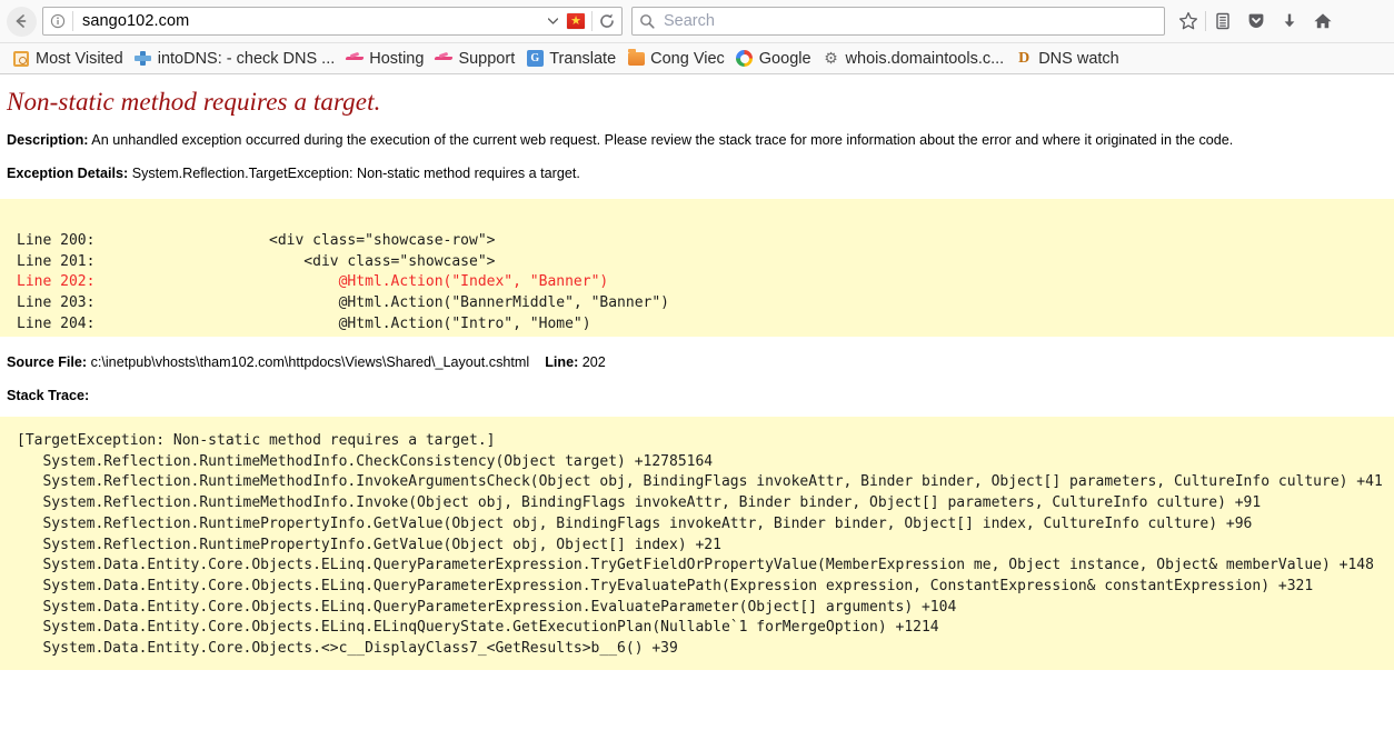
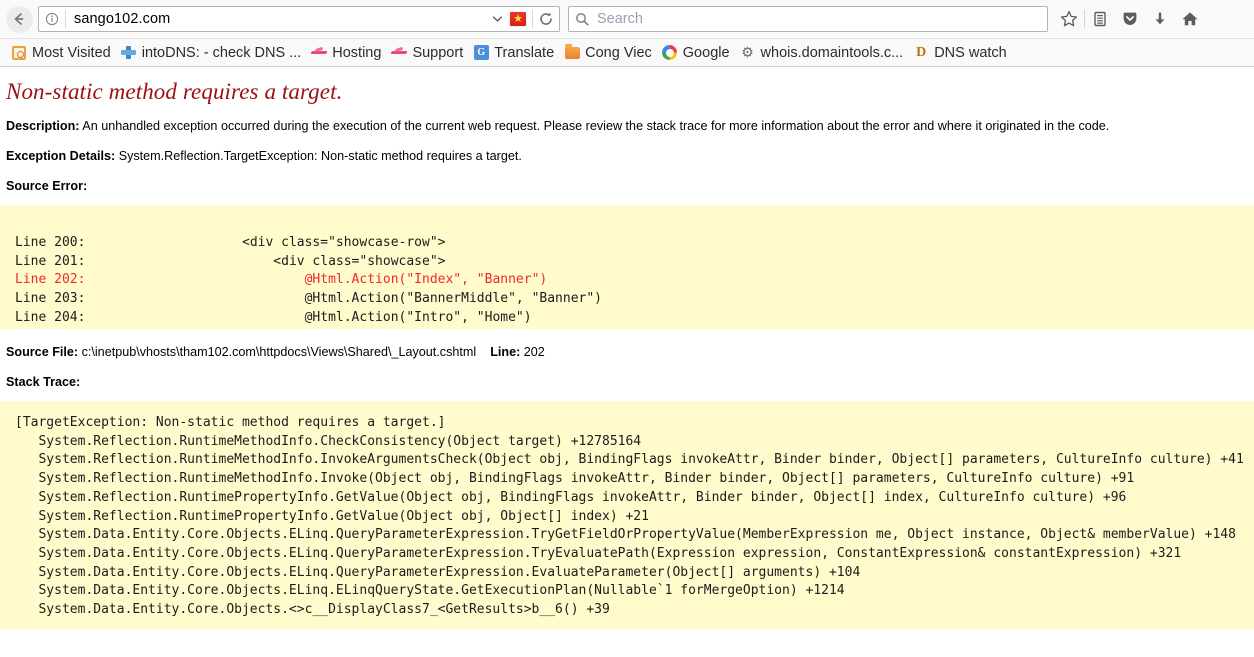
  sango102.com
  ★
  Search
  Most Visited
  intoDNS: - check DNS ...
  Hosting
  Support
  G
  Translate
  Cong Viec
  Google
  ⚙
  whois.domaintools.c...
  D
  DNS watch
  Non-static method requires a target.
  Description: An unhandled exception occurred during the execution of the current web request. Please review the stack trace for more information about the error and where it originated in the code.
  Exception Details: System.Reflection.TargetException: Non-static method requires a target.
+ Source Error:
  Line 200: <div class="showcase-row">
  Line 201: <div class="showcase">
  Line 202: @Html.Action("Index", "Banner")
  Line 203: @Html.Action("BannerMiddle", "Banner")
  Line 204: @Html.Action("Intro", "Home")
  Source File: c:\inetpub\vhosts\tham102.com\httpdocs\Views\Shared\_Layout.cshtml Line: 202
  Stack Trace:
  [TargetException: Non-static method requires a target.]
  System.Reflection.RuntimeMethodInfo.CheckConsistency(Object target) +12785164
  System.Reflection.RuntimeMethodInfo.InvokeArgumentsCheck(Object obj, BindingFlags invokeAttr, Binder binder, Object[] parameters, CultureInfo culture) +41
  System.Reflection.RuntimeMethodInfo.Invoke(Object obj, BindingFlags invokeAttr, Binder binder, Object[] parameters, CultureInfo culture) +91
  System.Reflection.RuntimePropertyInfo.GetValue(Object obj, BindingFlags invokeAttr, Binder binder, Object[] index, CultureInfo culture) +96
  System.Reflection.RuntimePropertyInfo.GetValue(Object obj, Object[] index) +21
  System.Data.Entity.Core.Objects.ELinq.QueryParameterExpression.TryGetFieldOrPropertyValue(MemberExpression me, Object instance, Object& memberValue) +148
  System.Data.Entity.Core.Objects.ELinq.QueryParameterExpression.TryEvaluatePath(Expression expression, ConstantExpression& constantExpression) +321
  System.Data.Entity.Core.Objects.ELinq.QueryParameterExpression.EvaluateParameter(Object[] arguments) +104
  System.Data.Entity.Core.Objects.ELinq.ELinqQueryState.GetExecutionPlan(Nullable`1 forMergeOption) +1214
  System.Data.Entity.Core.Objects.<>c__DisplayClass7_<GetResults>b__6() +39
